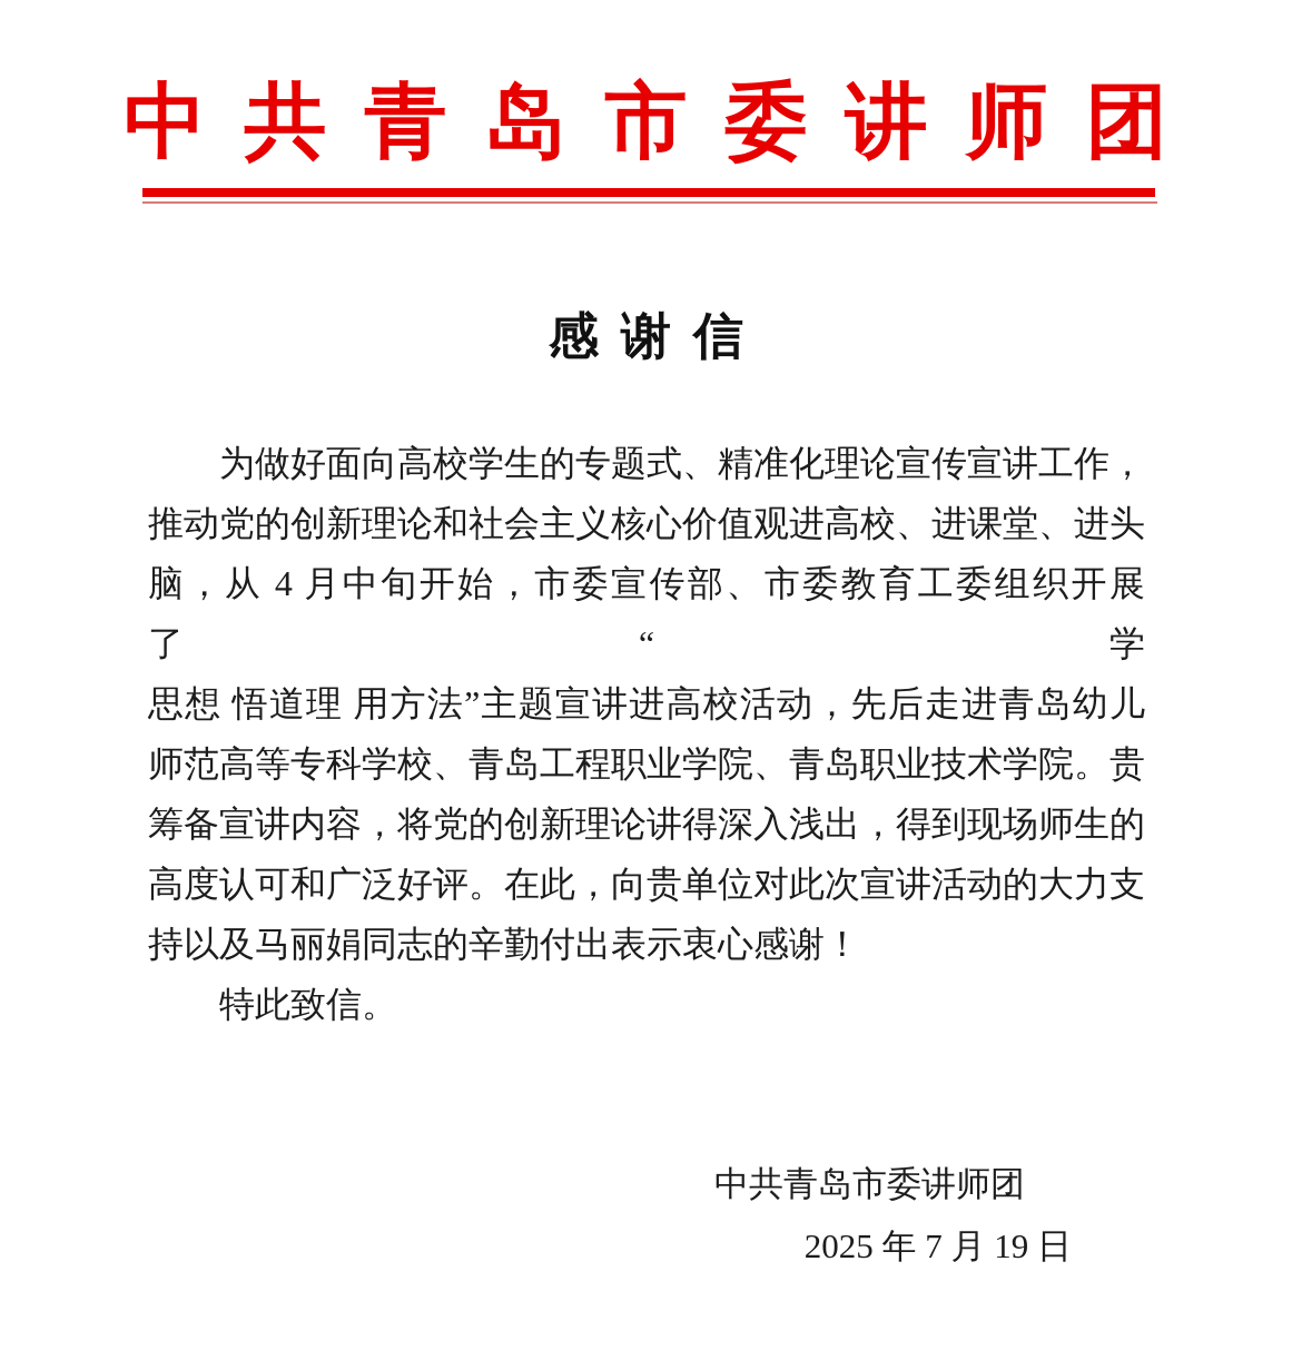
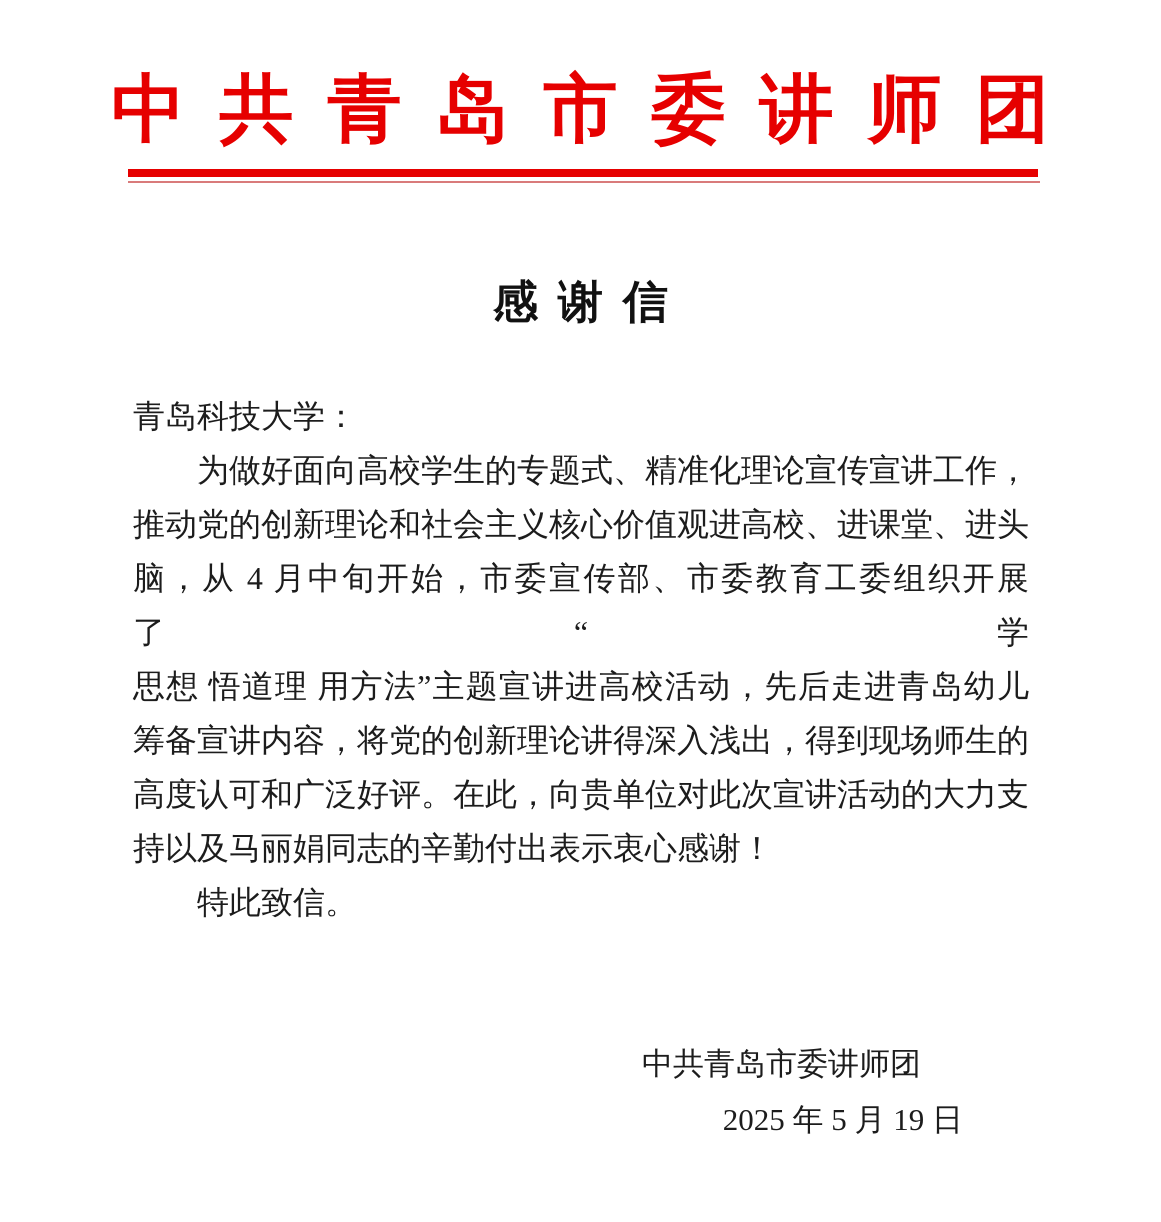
  中共青岛市委讲师团
  感谢信
+ 青岛科技大学：
  为做好面向高校学生的专题式、精准化理论宣传宣讲工作，
  推动党的创新理论和社会主义核心价值观进高校、进课堂、进头
  脑，从 4 月中旬开始，市委宣传部、市委教育工委组织开展了“学
  思想 悟道理 用方法”主题宣讲进高校活动，先后走进青岛幼儿
- 师范高等专科学校、青岛工程职业学院、青岛职业技术学院。贵
  筹备宣讲内容，将党的创新理论讲得深入浅出，得到现场师生的
  高度认可和广泛好评。在此，向贵单位对此次宣讲活动的大力支
  持以及马丽娟同志的辛勤付出表示衷心感谢！
  特此致信。
  中共青岛市委讲师团
- 2025 年 7 月 19 日
+ 2025 年 5 月 19 日
